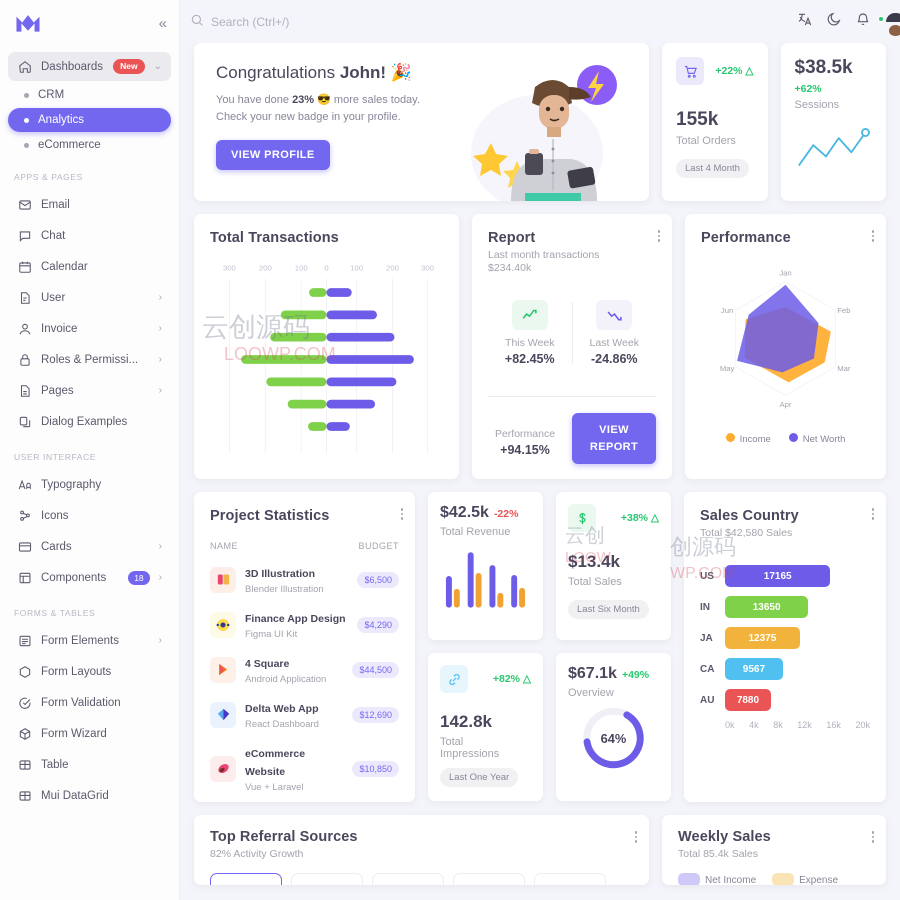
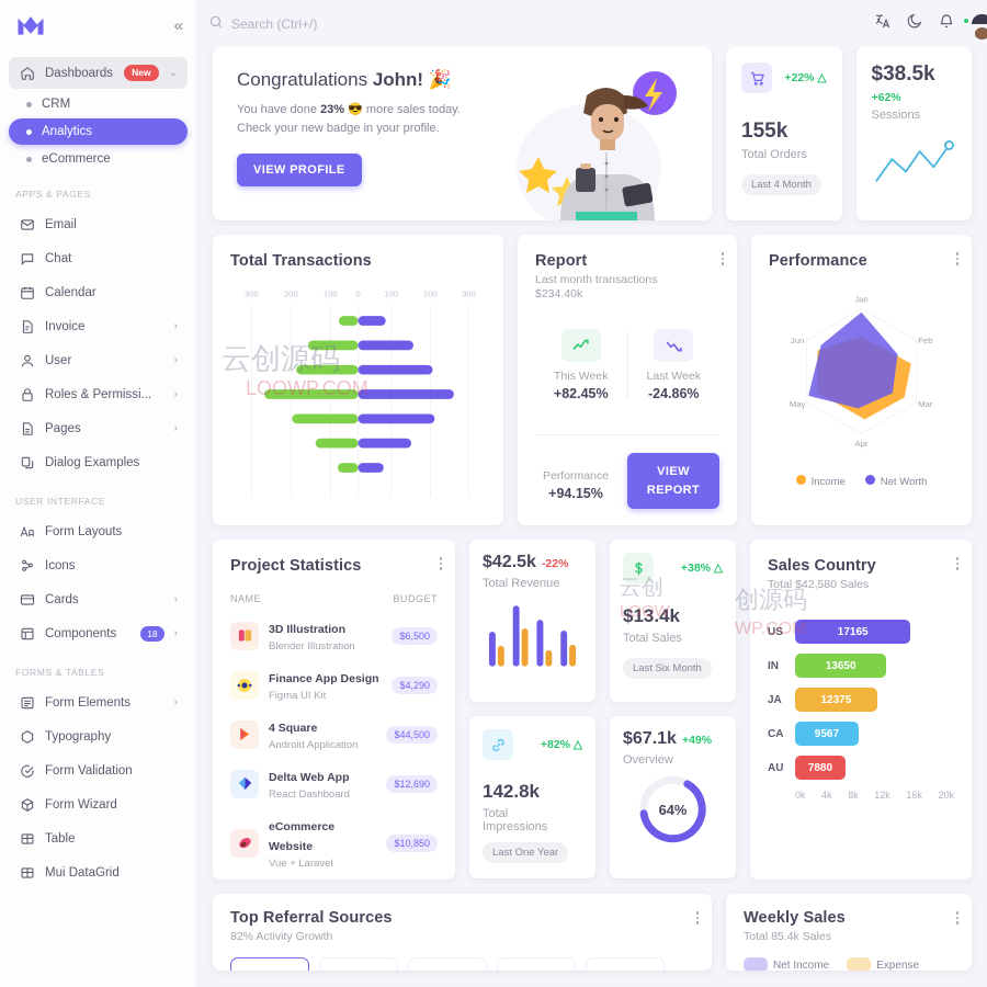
  «
  Dashboards
  New
  ⌄
  CRM
  Analytics
  eCommerce
  APPS & PAGES
  Email
  Chat
  Calendar
- User
+ Invoice
  ›
- Invoice
+ User
  ›
  Roles & Permissi...
  ›
  Pages
  ›
  Dialog Examples
  USER INTERFACE
- Typography
+ Form Layouts
  Icons
  Cards
  ›
  Components
  18
  ›
  FORMS & TABLES
  Form Elements
  ›
- Form Layouts
+ Typography
  Form Validation
  Form Wizard
  Table
  Mui DataGrid
  Search (Ctrl+/)
  Congratulations John! 🎉
  You have done 23% 😎 more sales today.
  Check your new badge in your profile.
  VIEW PROFILE
  +22% △
  155k
  Total Orders
  Last 4 Month
  $38.5k
  +62%
  Sessions
  Total Transactions
  300
  200
  100
  0
  100
  200
  300
  云创源码
  LOOWP.COM
  Report
  Last month transactions
  $234.40k
  This Week
  +82.45%
  Last Week
  -24.86%
  Performance
  +94.15%
  VIEW
  REPORT
  Performance
  Jan
  Feb
  Mar
  Apr
  May
  Jun
  Income
  Net Worth
  Project Statistics
  NAME
  BUDGET
  3D Illustration
  Blender Illustration
  $6,500
  Finance App Design
  Figma UI Kit
  $4,290
  4 Square
  Android Application
  $44,500
  Delta Web App
  React Dashboard
  $12,690
  eCommerce Website
  Vue + Laravel
  $10,850
  $42.5k
  -22%
  Total Revenue
  +82% △
  142.8k
  Total
  Impressions
  Last One Year
  +38% △
  $13.4k
  Total Sales
  Last Six Month
  云创
  LOOW
  $67.1k
  +49%
  Overview
  64%
  Sales Country
  Total $42,580 Sales
  US
  17165
  IN
  13650
  JA
  12375
  CA
  9567
  AU
  7880
  0k
  4k
  8k
  12k
  16k
  20k
  创源码
  WP.COM
  Top Referral Sources
  82% Activity Growth
  Weekly Sales
  Total 85.4k Sales
  Net Income
  Expense
